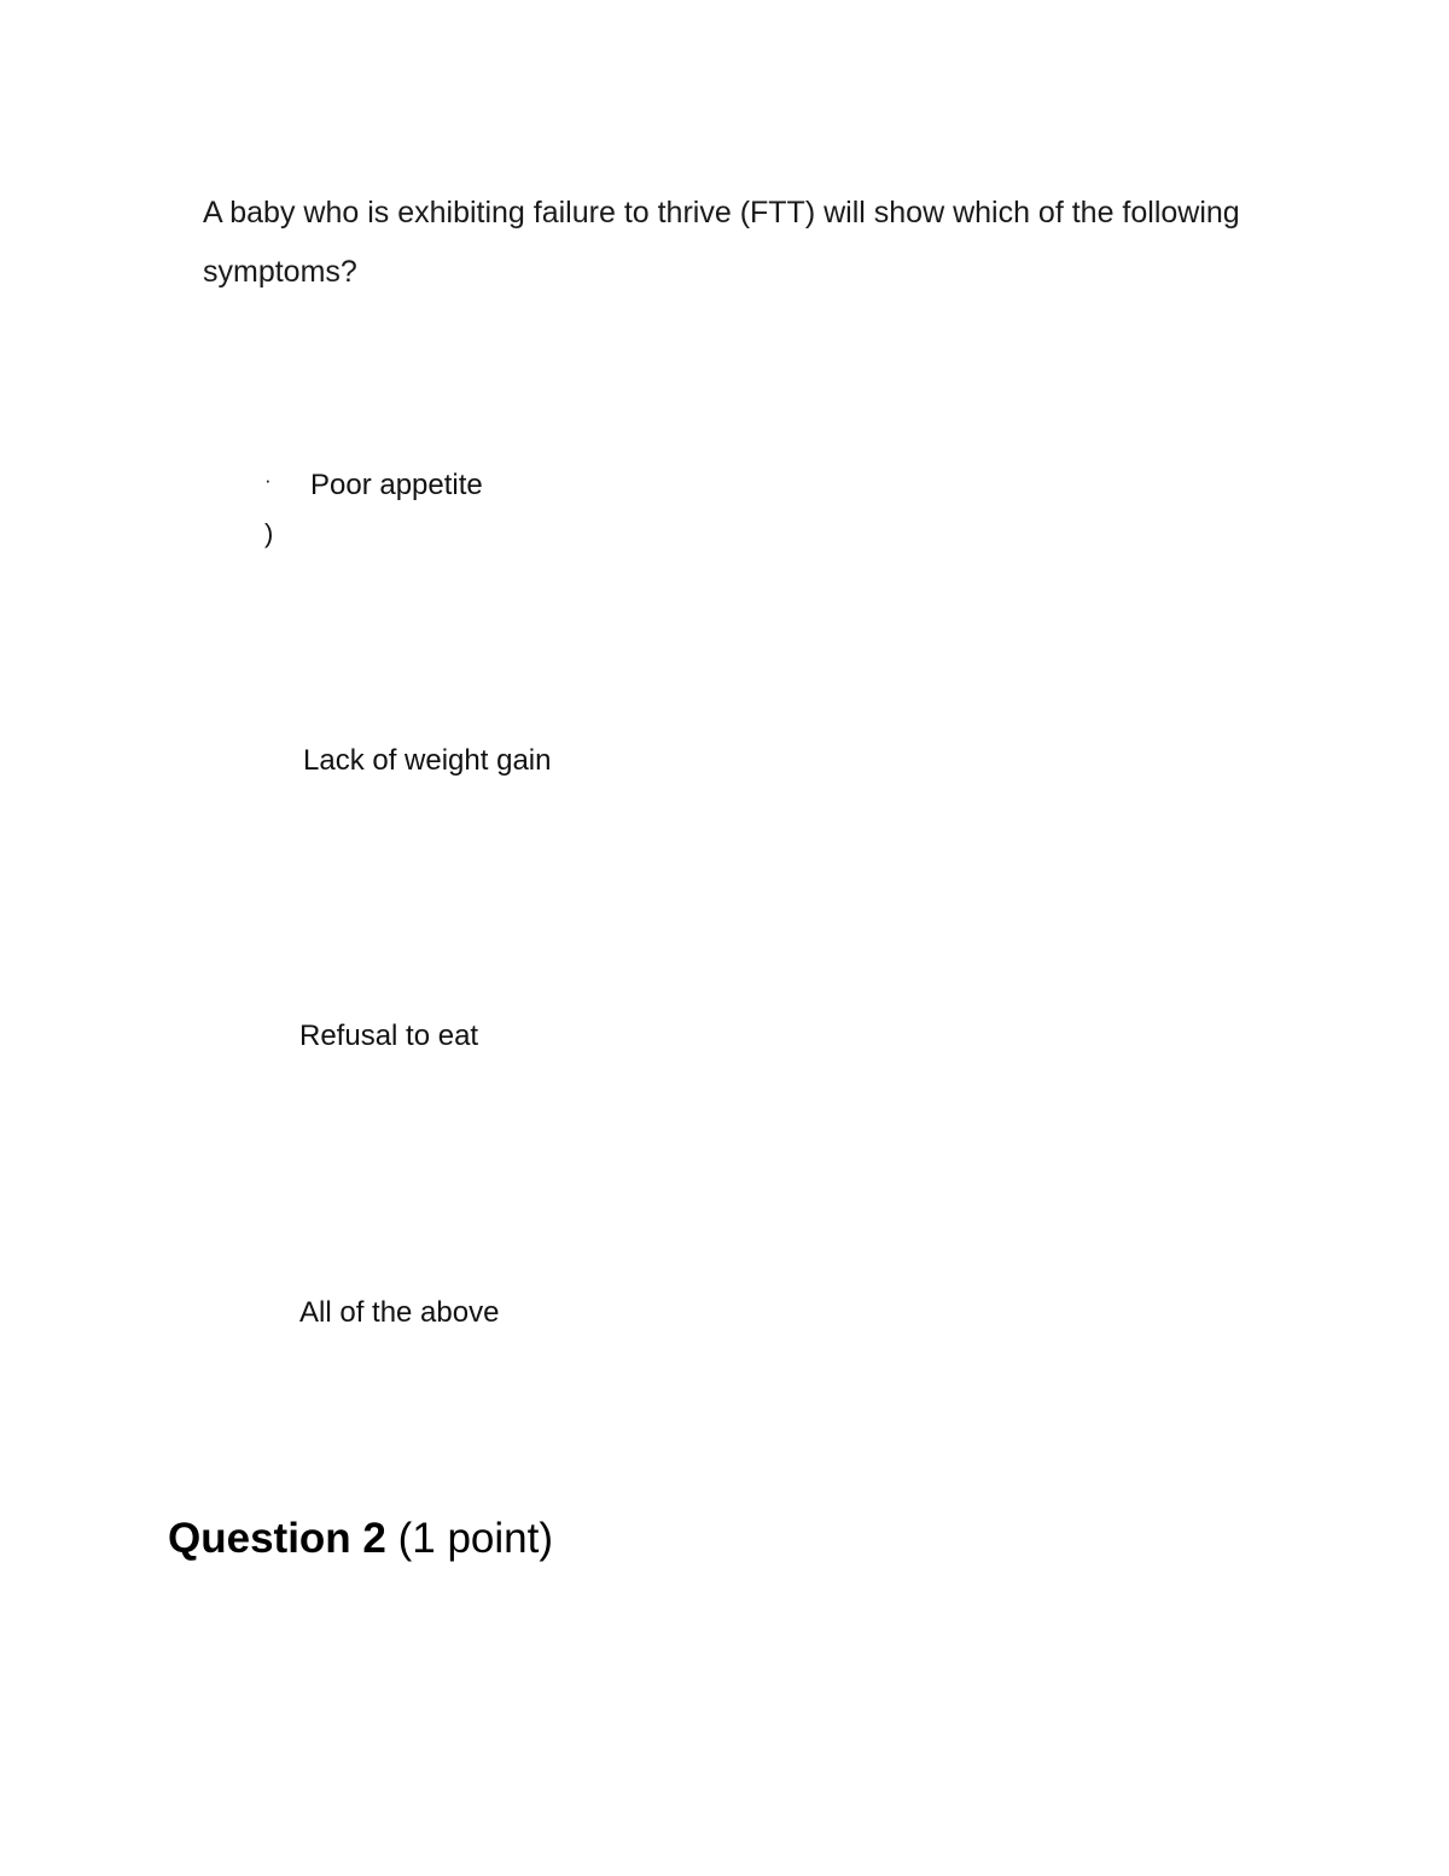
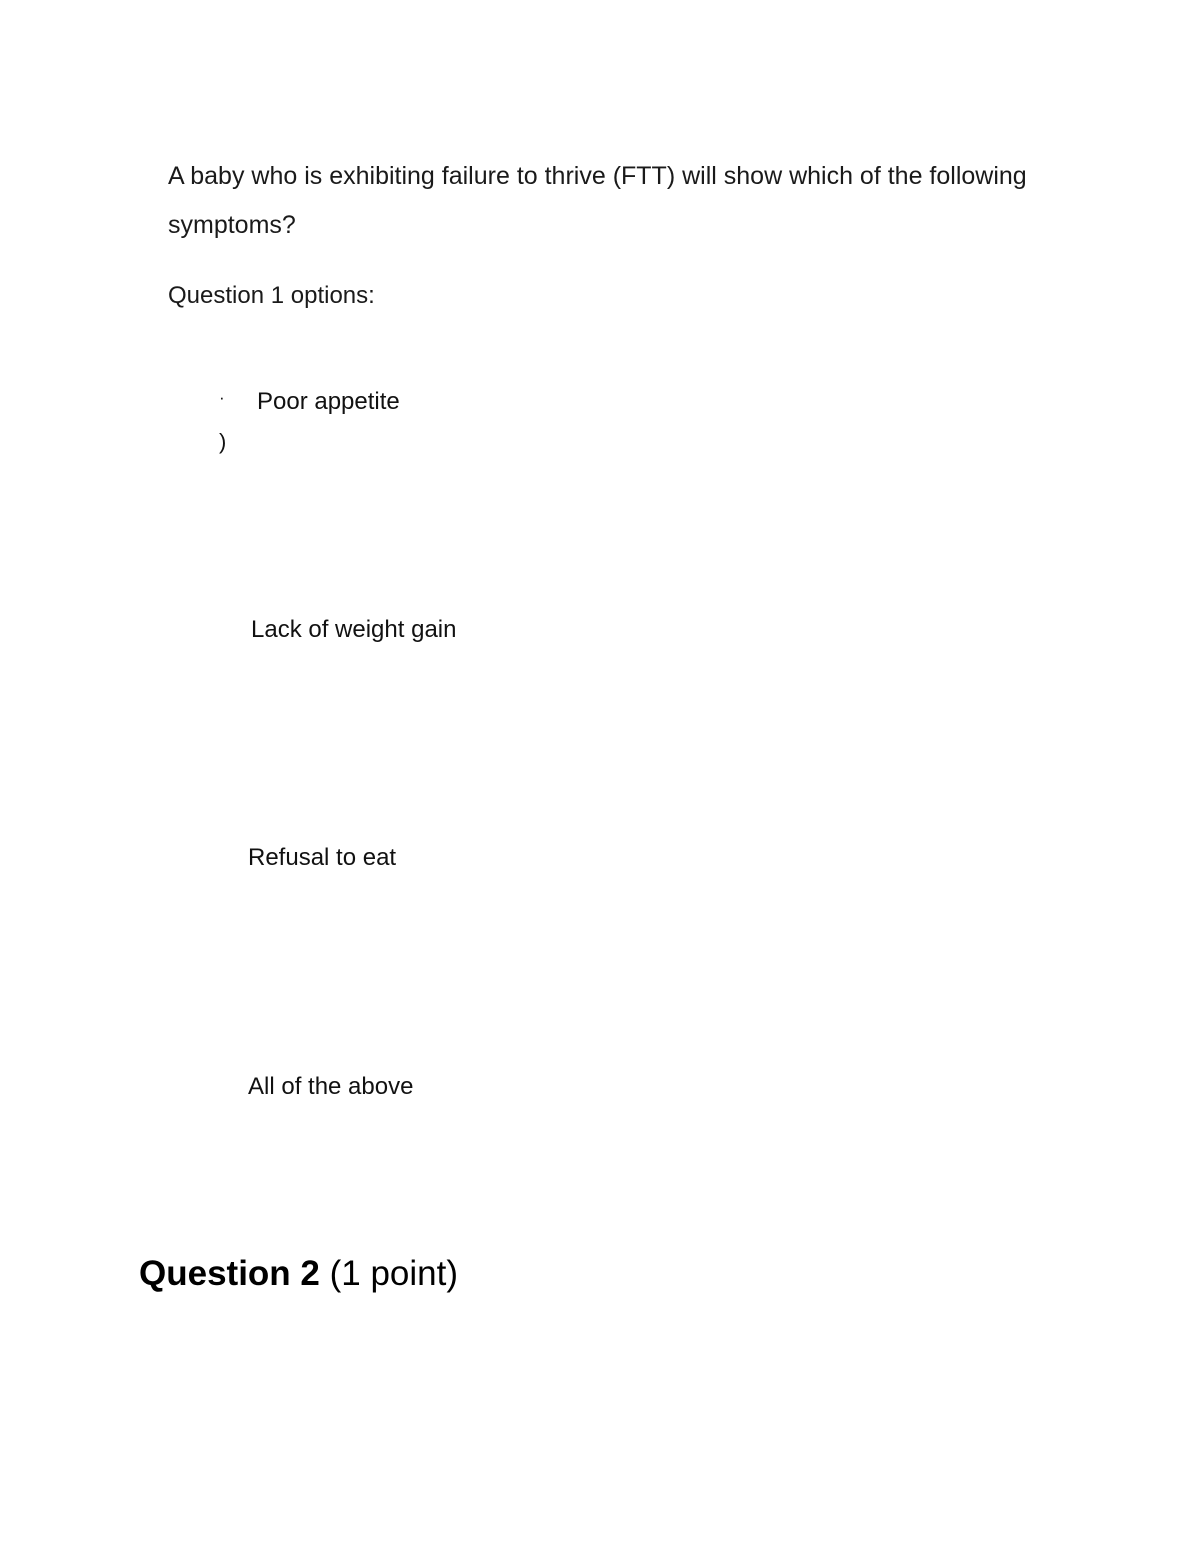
  A baby who is exhibiting failure to thrive (FTT) will show which of the following symptoms?
+ Question 1 options:
  ·
  )
  Poor appetite
  Lack of weight gain
  Refusal to eat
  All of the above
  Question 2 (1 point)
